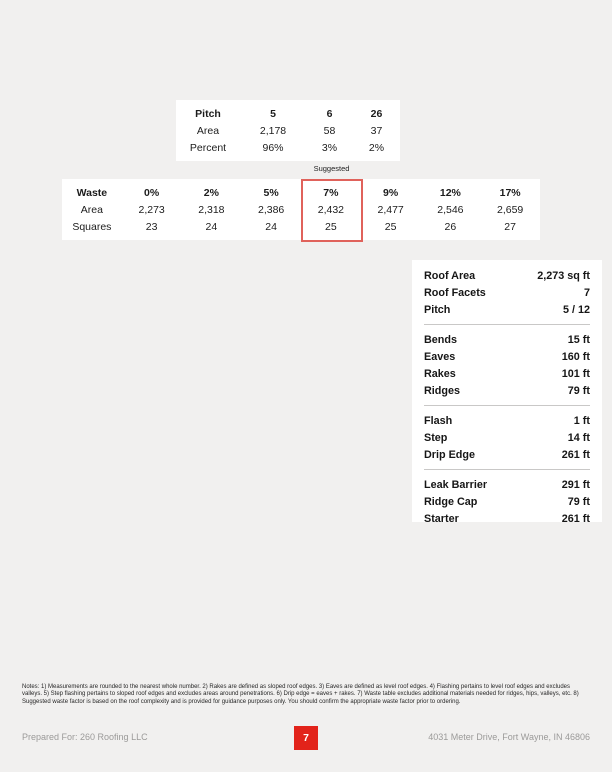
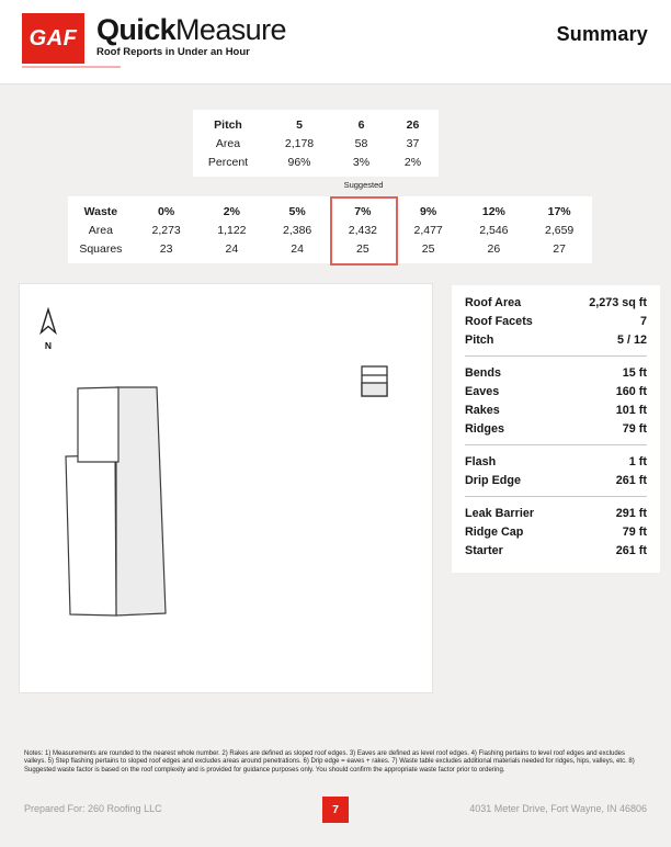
+ GAF
+ QuickMeasure
+ Roof Reports in Under an Hour
+ Summary
  Pitch
  5
  6
  26
  Area
  2,178
  58
  37
  Percent
  96%
  3%
  2%
  Suggested
  Waste
  0%
  2%
  5%
  7%
  9%
  12%
  17%
  Area
  2,273
- 2,318
+ 1,122
  2,386
  2,432
  2,477
  2,546
  2,659
  Squares
  23
  24
  24
  25
  25
  26
  27
+ N
  Roof Area
  2,273 sq ft
  Roof Facets
  7
  Pitch
  5 / 12
  Bends
  15 ft
  Eaves
  160 ft
  Rakes
  101 ft
  Ridges
  79 ft
  Flash
  1 ft
- Step
- 14 ft
  Drip Edge
  261 ft
  Leak Barrier
  291 ft
  Ridge Cap
  79 ft
  Starter
  261 ft
  Prepared For: 260 Roofing LLC
  7
  4031 Meter Drive, Fort Wayne, IN 46806
